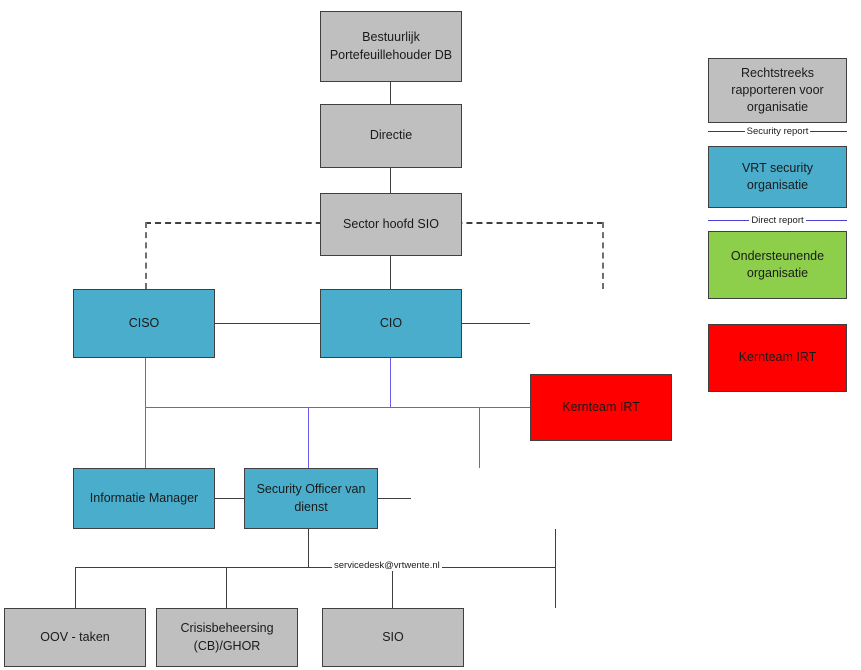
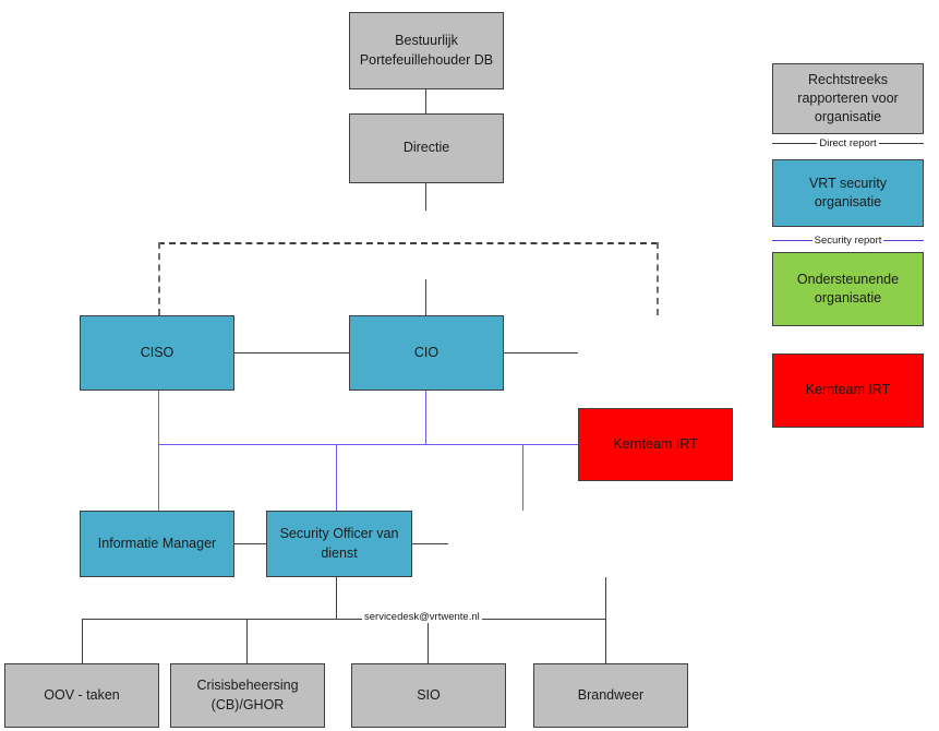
  servicedesk@vrtwente.nl
  Bestuurlijk Portefeuillehouder DB
  Directie
- Sector hoofd SIO
  CISO
  CIO
  Kernteam IRT
  Informatie Manager
  Security Officer van dienst
  OOV - taken
  Crisisbeheersing (CB)/GHOR
  SIO
+ Brandweer
  Rechtstreeks rapporteren voor organisatie
- Security report
+ Direct report
  VRT security organisatie
- Direct report
+ Security report
  Ondersteunende organisatie
  Kernteam IRT
